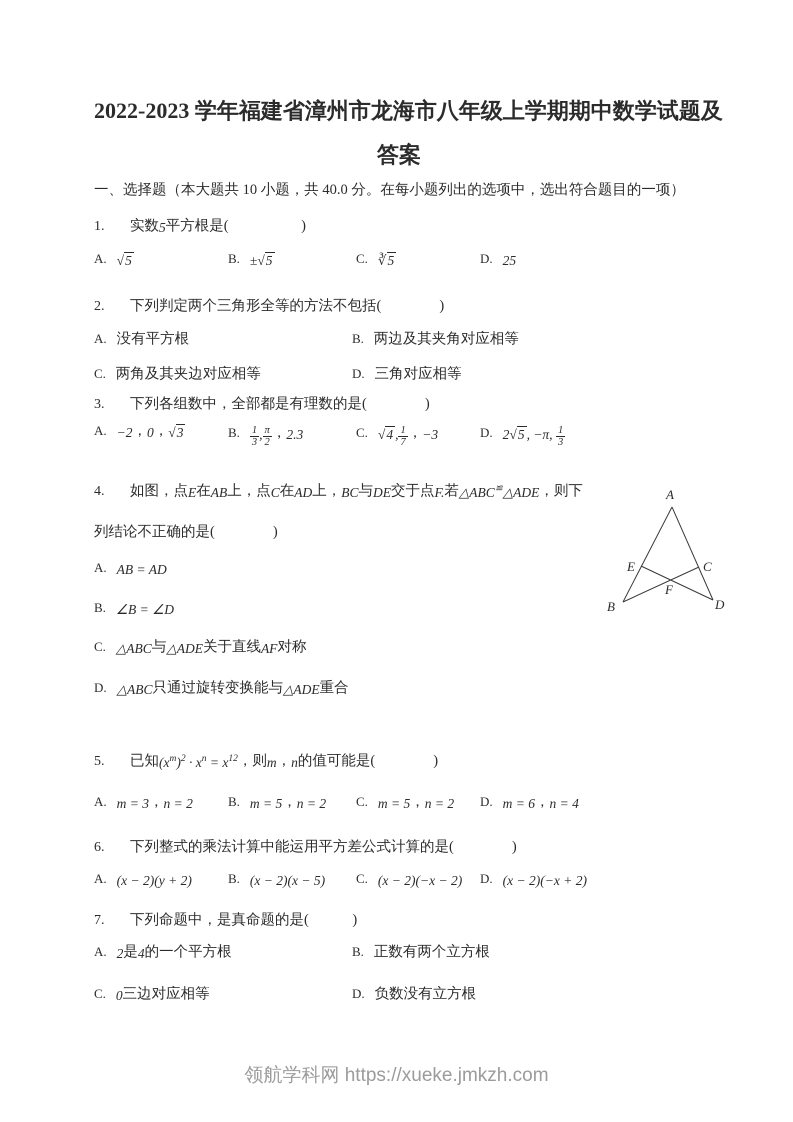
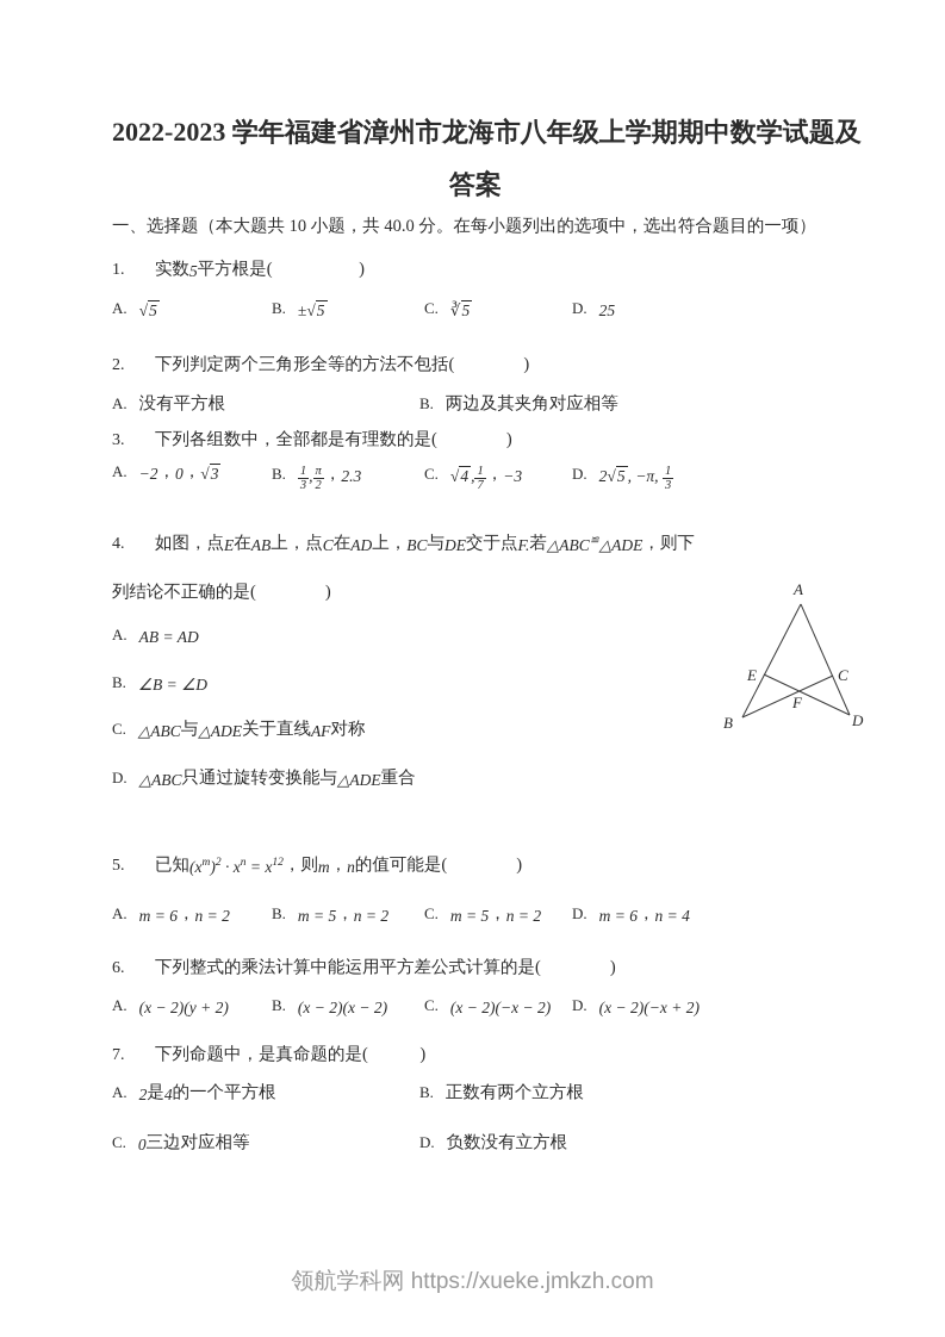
  2022-2023 学年福建省漳州市龙海市八年级上学期期中数学试题及
  答案
  一、选择题（本大题共 10 小题，共 40.0 分。在每小题列出的选项中，选出符合题目的一项）
  1. 实数5平方根是( )
  A. √5
  B. ±√5
  C. ∛5
  D. 25
  2. 下列判定两个三角形全等的方法不包括( )
  A. 没有平方根
  B. 两边及其夹角对应相等
- C. 两角及其夹边对应相等
- D. 三角对应相等
  3. 下列各组数中，全部都是有理数的是( )
  A. −2，0，√3
  B.
  1
  3
  ,
  π
  2
  ，2.3
  C. √4 ,
  1
  7
  ，−3
  D. 2√5 , −π,
  1
  3
  4. 如图，点E在AB上，点C在AD上，BC与DE交于点F.若△ABC≌△ADE，则下
  列结论不正确的是( )
  A. AB = AD
  B. ∠B = ∠D
  C. △ABC与△ADE关于直线AF对称
  D. △ABC只通过旋转变换能与△ADE重合
  5. 已知(xm)2 · xn = x12，则m，n的值可能是( )
- A. m = 3，n = 2
+ A. m = 6，n = 2
  B. m = 5，n = 2
  C. m = 5，n = 2
  D. m = 6，n = 4
  6. 下列整式的乘法计算中能运用平方差公式计算的是( )
  A. (x − 2)(y + 2)
- B. (x − 2)(x − 5)
+ B. (x − 2)(x − 2)
  C. (x − 2)(−x − 2)
  D. (x − 2)(−x + 2)
  7. 下列命题中，是真命题的是( )
  A. 2是4的一个平方根
  B. 正数有两个立方根
  C. 0三边对应相等
  D. 负数没有立方根
  A
  E
  C
  F
  B
  D
  领航学科网 https://xueke.jmkzh.com
